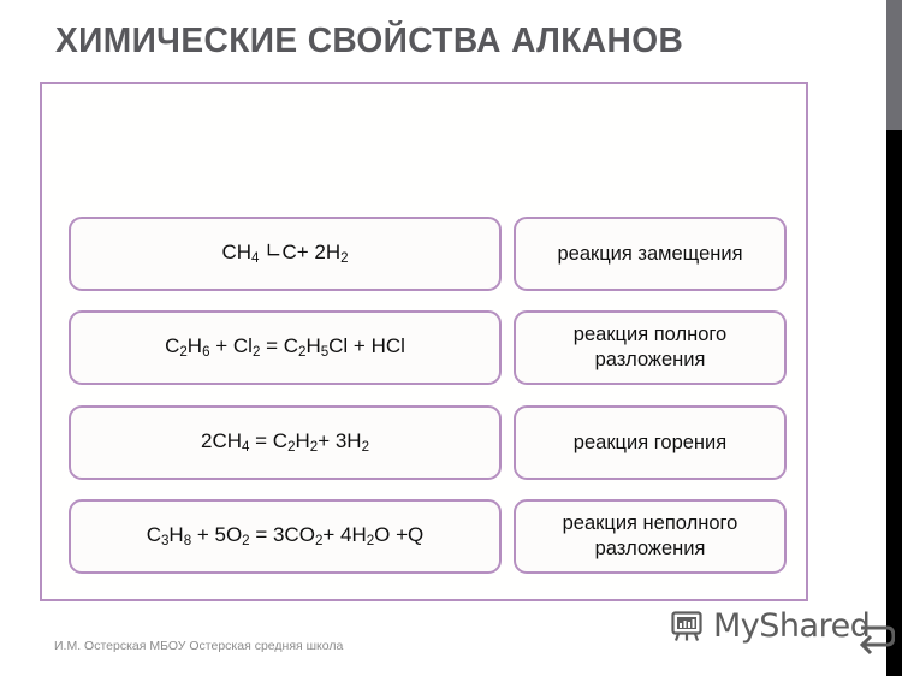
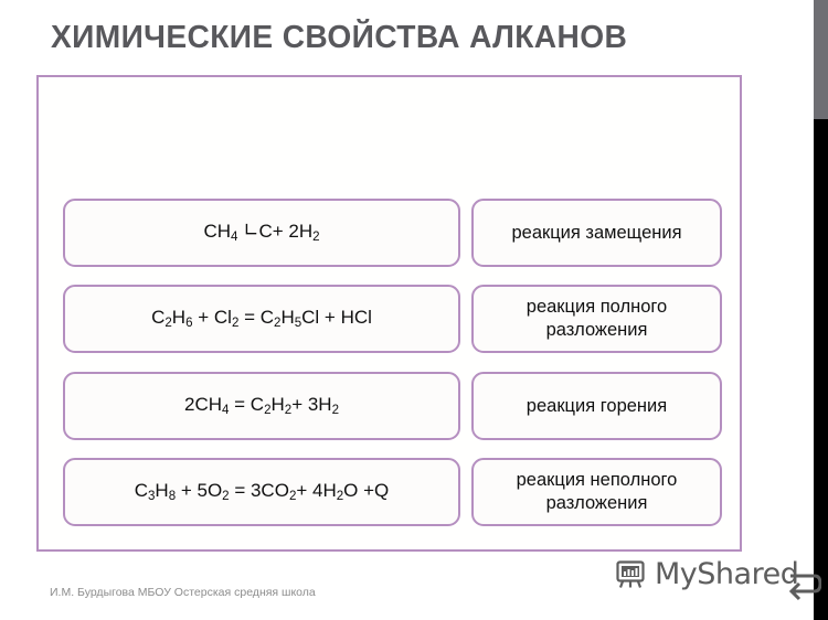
  ХИМИЧЕСКИЕ СВОЙСТВА АЛКАНОВ
  CH4 ∟C+ 2H2
  реакция замещения
  C2H6 + Cl2 = C2H5Cl + HCl
  реакция полного разложения
  2CH4 = C2H2+ 3H2
  реакция горения
  C3H8 + 5O2 = 3CO2+ 4H2O +Q
  реакция неполного разложения
- И.М. Остерская МБОУ Остерская средняя школа
+ И.М. Бурдыгова МБОУ Остерская средняя школа
  MyShared
